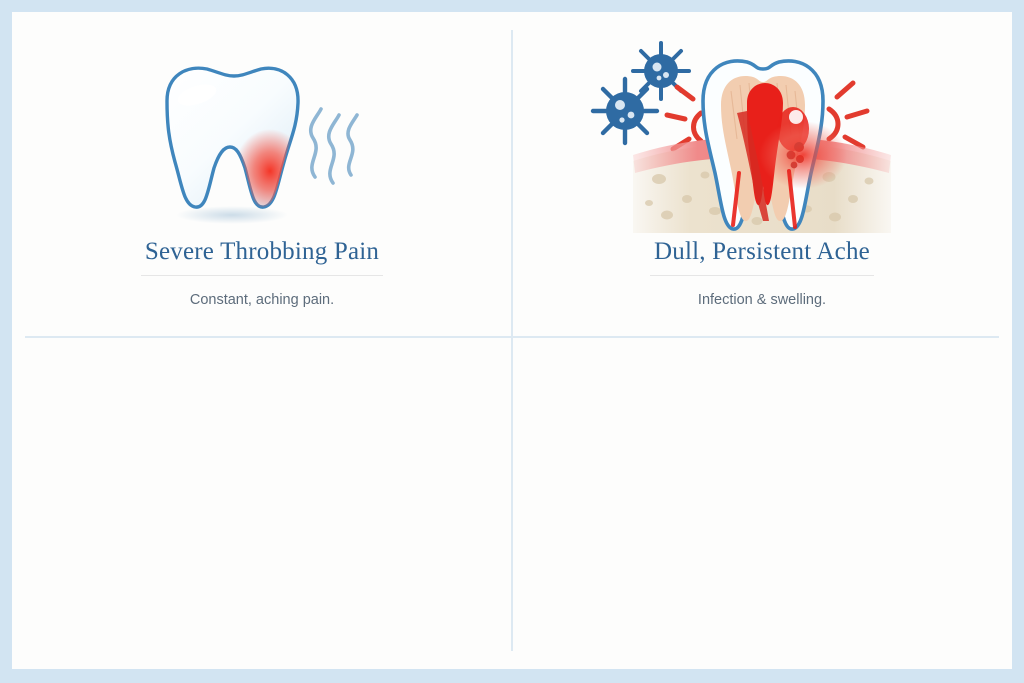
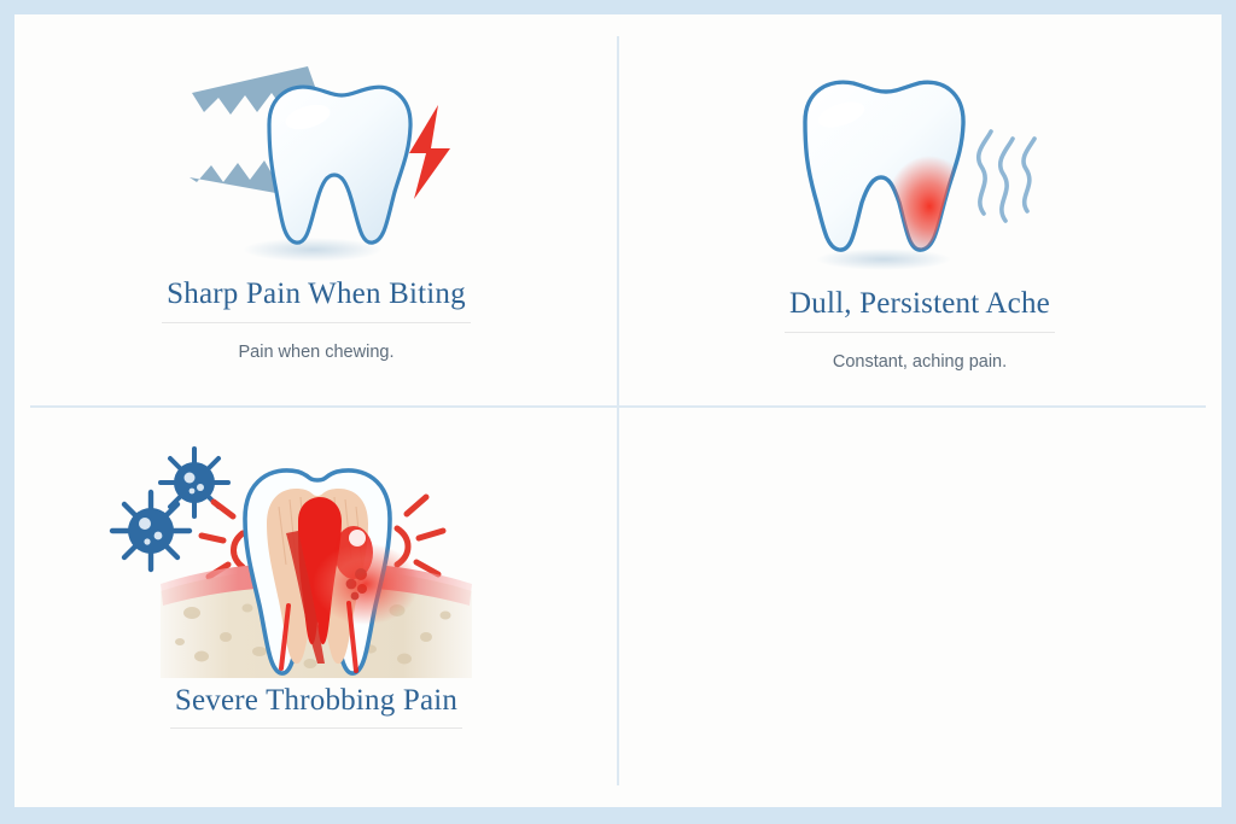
+ Sharp Pain When Biting
+ Pain when chewing.
- Severe Throbbing Pain
+ Dull, Persistent Ache
  Constant, aching pain.
- Dull, Persistent Ache
+ Severe Throbbing Pain
- Infection & swelling.
